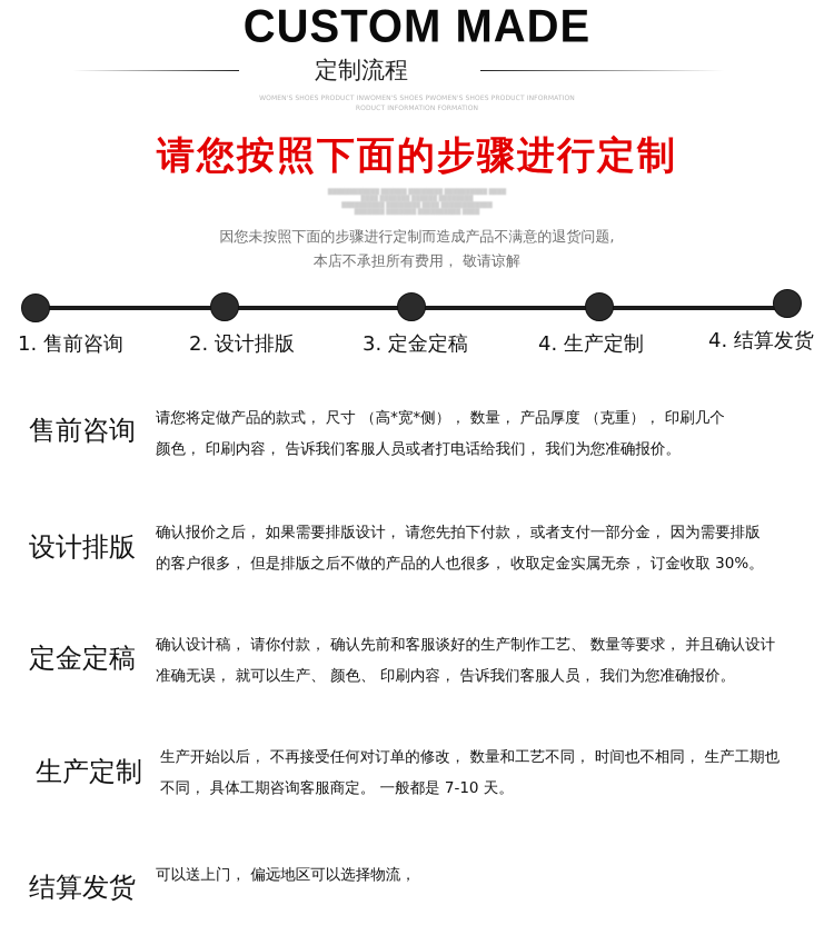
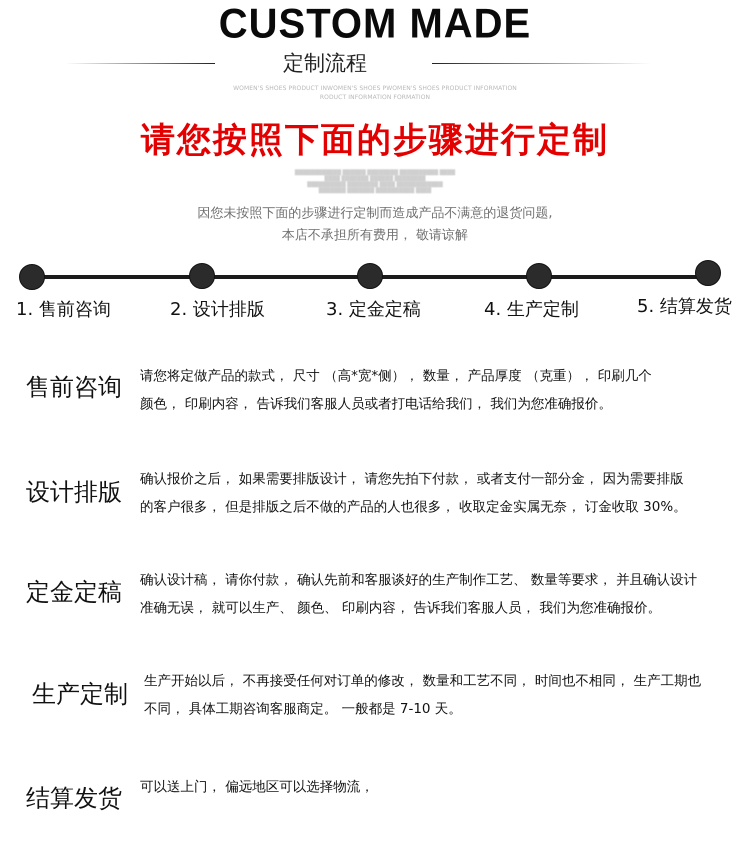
  CUSTOM MADE
  定制流程
  请您按照下面的步骤进行定制
  因您未按照下面的步骤进行定制而造成产品不满意的退货问题,
  本店不承担所有费用， 敬请谅解
  1. 售前咨询
  2. 设计排版
  3. 定金定稿
  4. 生产定制
- 4. 结算发货
+ 5. 结算发货
  售前咨询
  请您将定做产品的款式， 尺寸 （高*宽*侧）， 数量， 产品厚度 （克重）， 印刷几个
  颜色， 印刷内容， 告诉我们客服人员或者打电话给我们， 我们为您准确报价。
  设计排版
  确认报价之后， 如果需要排版设计， 请您先拍下付款， 或者支付一部分金， 因为需要排版
  的客户很多， 但是排版之后不做的产品的人也很多， 收取定金实属无奈， 订金收取 30%。
  定金定稿
  确认设计稿， 请你付款， 确认先前和客服谈好的生产制作工艺、 数量等要求， 并且确认设计
  准确无误， 就可以生产、 颜色、 印刷内容， 告诉我们客服人员， 我们为您准确报价。
  生产定制
  生产开始以后， 不再接受任何对订单的修改， 数量和工艺不同， 时间也不相同， 生产工期也
  不同， 具体工期咨询客服商定。 一般都是 7-10 天。
  结算发货
  可以送上门， 偏远地区可以选择物流，
